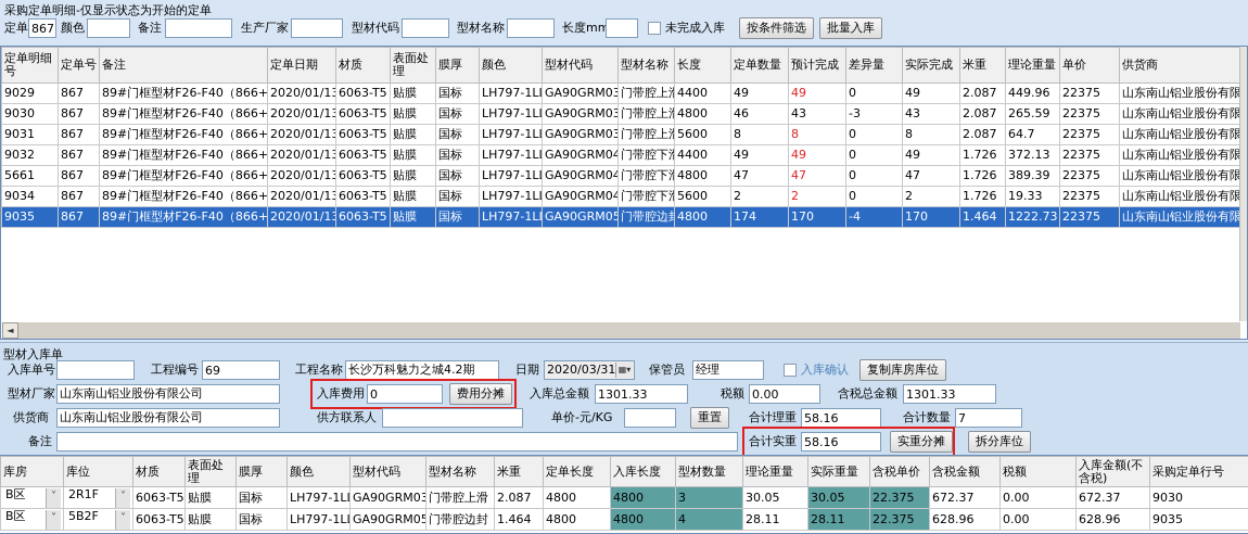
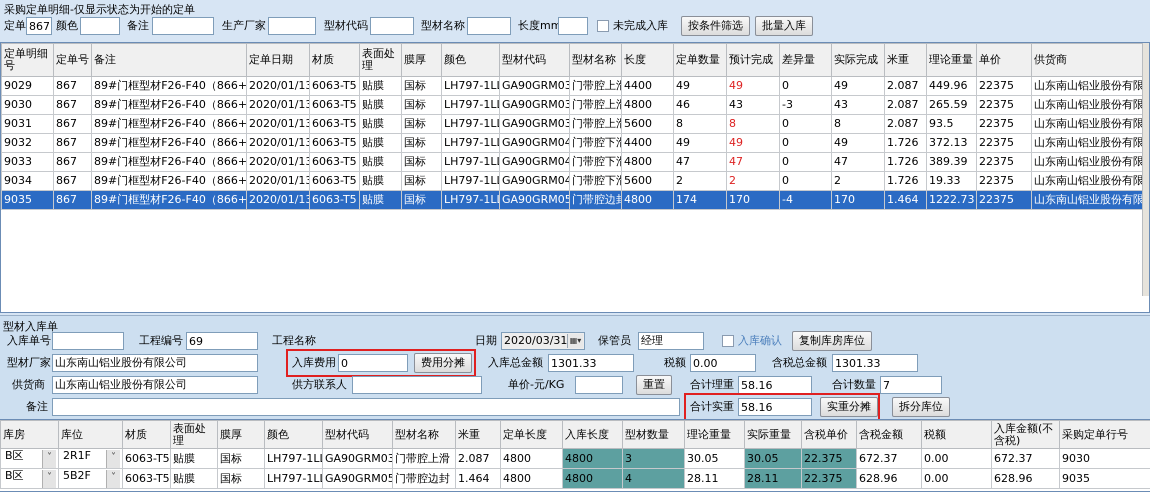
  采购定单明细-仅显示状态为开始的定单
  867
  颜色
  备注
  生产厂家
  型材代码
  型材名称
  长度mm
  未完成入库
  按条件筛选
  批量入库
  定单明细号	定单号	备注	定单日期	材质	表面处理	膜厚	颜色	型材代码	型材名称	长度	定单数量	预计完成	差异量	实际完成	米重	理论重量	单价	供货商
  9029	867	89#门框型材F26-F40（866+	2020/01/13	6063-T5	贴膜	国标	LH797-1L	GA90GRM03	门带腔上	4400	49	49	0	49	2.087	449.96	22375	山东南山铝业股份有限
  9030	867	89#门框型材F26-F40（866+	2020/01/13	6063-T5	贴膜	国标	LH797-1L	GA90GRM03	门带腔上	4800	46	43	-3	43	2.087	265.59	22375	山东南山铝业股份有限
- 9031	867	89#门框型材F26-F40（866+	2020/01/13	6063-T5	贴膜	国标	LH797-1L	GA90GRM03	门带腔上	5600	8	8	0	8	2.087	64.7	22375	山东南山铝业股份有限
+ 9031	867	89#门框型材F26-F40（866+	2020/01/13	6063-T5	贴膜	国标	LH797-1L	GA90GRM03	门带腔上	5600	8	8	0	8	2.087	93.5	22375	山东南山铝业股份有限
  9032	867	89#门框型材F26-F40（866+	2020/01/13	6063-T5	贴膜	国标	LH797-1L	GA90GRM04	门带腔下	4400	49	49	0	49	1.726	372.13	22375	山东南山铝业股份有限
- 5661	867	89#门框型材F26-F40（866+	2020/01/13	6063-T5	贴膜	国标	LH797-1L	GA90GRM04	门带腔下	4800	47	47	0	47	1.726	389.39	22375	山东南山铝业股份有限
+ 9033	867	89#门框型材F26-F40（866+	2020/01/13	6063-T5	贴膜	国标	LH797-1L	GA90GRM04	门带腔下	4800	47	47	0	47	1.726	389.39	22375	山东南山铝业股份有限
  9034	867	89#门框型材F26-F40（866+	2020/01/13	6063-T5	贴膜	国标	LH797-1L	GA90GRM04	门带腔下	5600	2	2	0	2	1.726	19.33	22375	山东南山铝业股份有限
  9035	867	89#门框型材F26-F40（866+	2020/01/13	6063-T5	贴膜	国标	LH797-1L	GA90GRM05	门带腔边	4800	174	170	-4	170	1.464	1222.73	22375	山东南山铝业股份有限
- ◄
  型材入库单
  入库单号
  工程编号
  69
  工程名称
- 长沙万科魅力之城4.2期
  日期
  2020/03/31
  ▦▾
  保管员
  经理
  入库确认
  复制库房库位
  型材厂家
  山东南山铝业股份有限公司
  入库费用
  0
  费用分摊
  入库总金额
  1301.33
  税额
  0.00
  含税总金额
  1301.33
  供货商
  山东南山铝业股份有限公司
  供方联系人
  单价-元/KG
  重置
  合计理重
  58.16
  合计数量
  7
  备注
  合计实重
  58.16
  实重分摊
  拆分库位
  库房	库位	材质	表面处理	膜厚	颜色	型材代码	型材名称	米重	定单长度	入库长度	型材数量	理论重量	实际重量	含税单价	含税金额	税额	入库金额(不含税)	采购定单行号
  B区 ˅	2R1F ˅	6063-T5	贴膜	国标	LH797-1L	GA90GRM03	门带腔上滑	2.087	4800	4800	3	30.05	30.05	22.375	672.37	0.00	672.37	9030
  B区 ˅	5B2F ˅	6063-T5	贴膜	国标	LH797-1L	GA90GRM05	门带腔边封	1.464	4800	4800	4	28.11	28.11	22.375	628.96	0.00	628.96	9035
